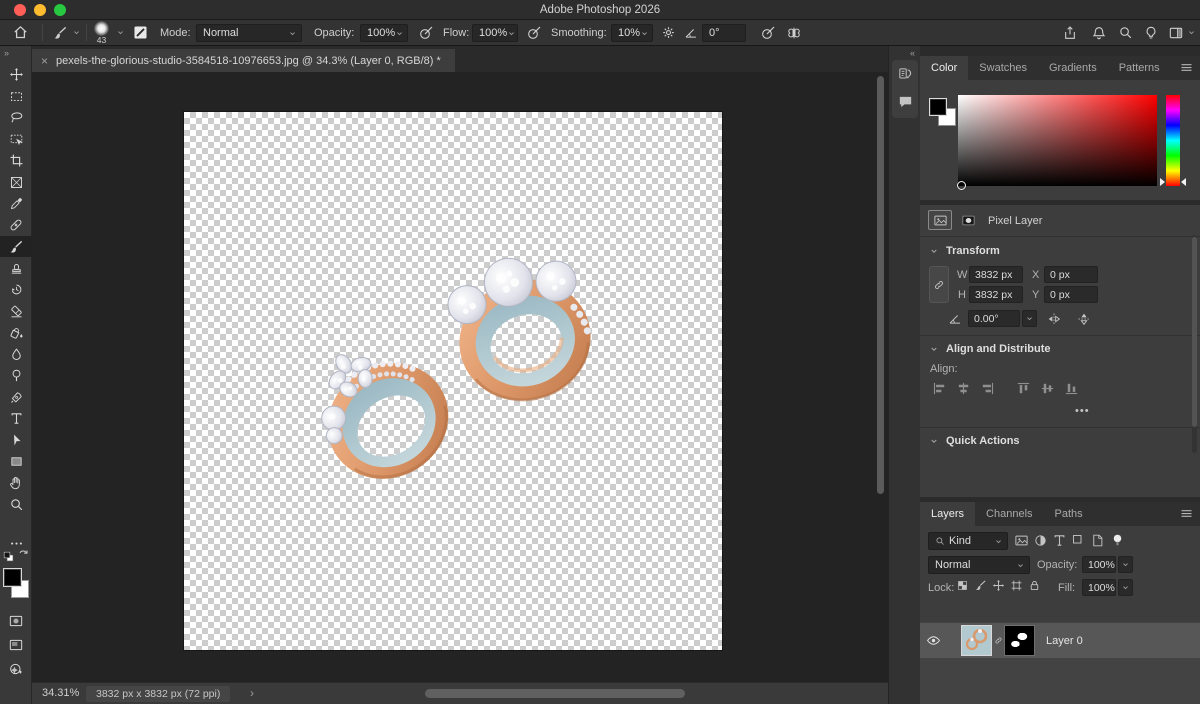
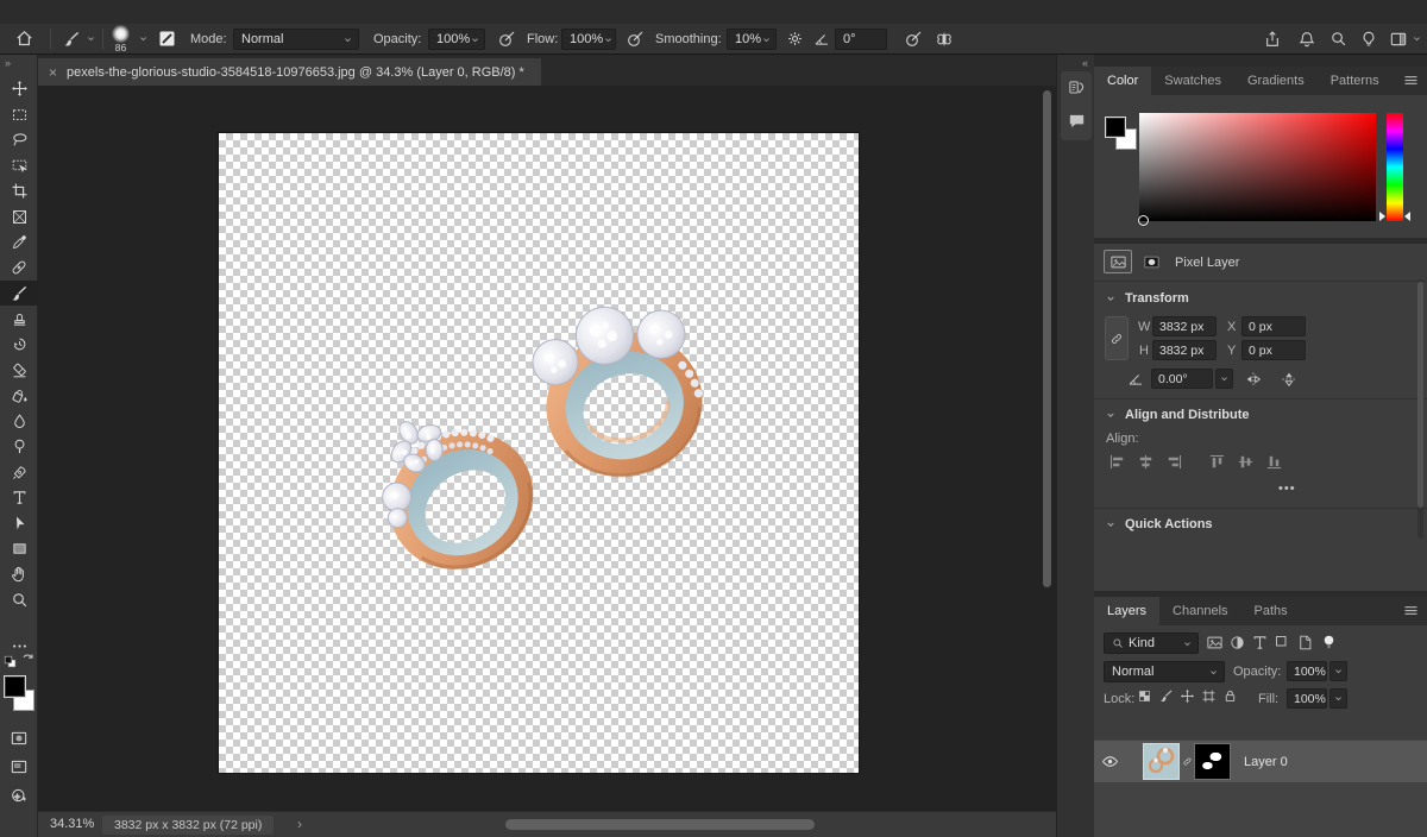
- Adobe Photoshop 2026
- 43
+ 86
  Mode:
  Normal
  Opacity:
  100%
  Flow:
  100%
  Smoothing:
  10%
  0°
  »
  ×
  pexels-the-glorious-studio-3584518-10976653.jpg @ 34.3% (Layer 0, RGB/8) *
  34.31%
  3832 px x 3832 px (72 ppi)
  ›
  «
  Color
  Swatches
  Gradients
  Patterns
  Pixel Layer
  Transform
  W
  3832 px
  X
  0 px
  H
  3832 px
  Y
  0 px
  0.00°
  Align and Distribute
  Align:
  •••
  Quick Actions
  Layers
  Channels
  Paths
  Kind
  Normal
  Opacity:
  100%
  Lock:
  Fill:
  100%
  Layer 0
